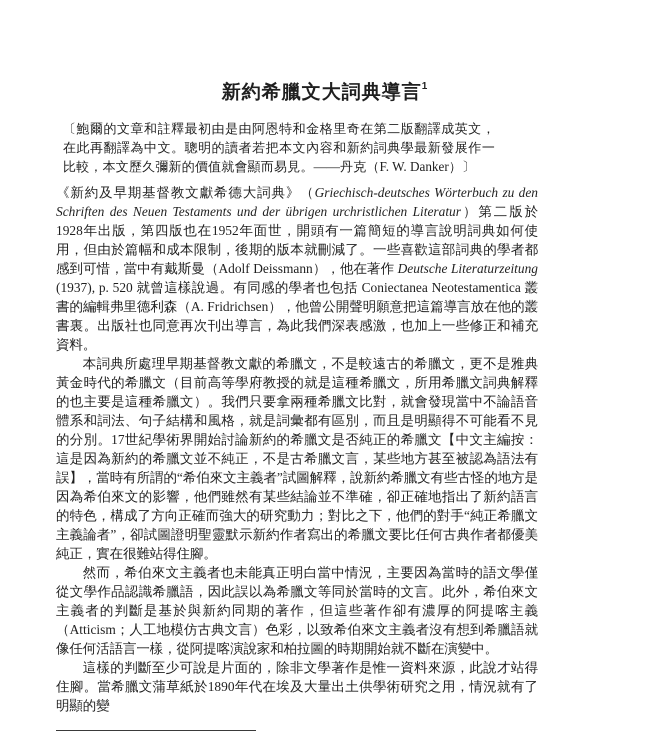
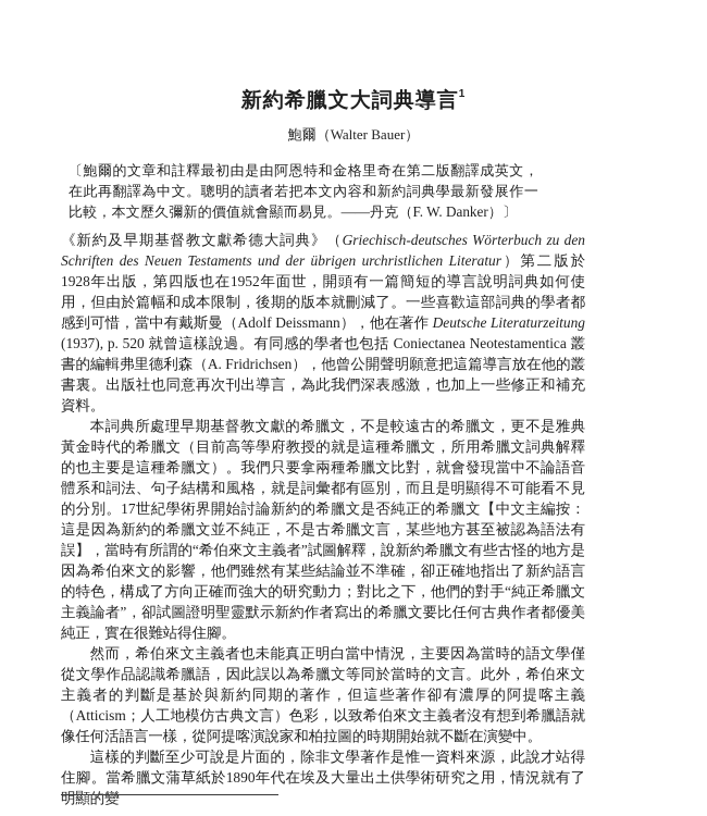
  新約希臘文大詞典導言1
+ 鮑爾（Walter Bauer）
  〔鮑爾的文章和註釋最初由是由阿恩特和金格里奇在第二版翻譯成英文，在此再翻譯為中文。聰明的讀者若把本文內容和新約詞典學最新發展作一比較，本文歷久彌新的價值就會顯而易見。——丹克（F. W. Danker）〕
  《新約及早期基督教文獻希德大詞典》（Griechisch-deutsches Wörterbuch zu den Schriften des Neuen Testaments und der übrigen urchristlichen Literatur）第二版於1928年出版，第四版也在1952年面世，開頭有一篇簡短的導言說明詞典如何使用，但由於篇幅和成本限制，後期的版本就刪減了。一些喜歡這部詞典的學者都感到可惜，當中有戴斯曼（Adolf Deissmann），他在著作 Deutsche Literaturzeitung (1937), p. 520 就曾這樣說過。有同感的學者也包括 Coniectanea Neotestamentica 叢書的編輯弗里德利森（A. Fridrichsen），他曾公開聲明願意把這篇導言放在他的叢書裏。出版社也同意再次刊出導言，為此我們深表感激，也加上一些修正和補充資料。
  本詞典所處理早期基督教文獻的希臘文，不是較遠古的希臘文，更不是雅典黃金時代的希臘文（目前高等學府教授的就是這種希臘文，所用希臘文詞典解釋的也主要是這種希臘文）。我們只要拿兩種希臘文比對，就會發現當中不論語音體系和詞法、句子結構和風格，就是詞彙都有區別，而且是明顯得不可能看不見的分別。17世紀學術界開始討論新約的希臘文是否純正的希臘文【中文主編按：這是因為新約的希臘文並不純正，不是古希臘文言，某些地方甚至被認為語法有誤】，當時有所謂的“希伯來文主義者”試圖解釋，說新約希臘文有些古怪的地方是因為希伯來文的影響，他們雖然有某些結論並不準確，卻正確地指出了新約語言的特色，構成了方向正確而強大的研究動力；對比之下，他們的對手“純正希臘文主義論者”，卻試圖證明聖靈默示新約作者寫出的希臘文要比任何古典作者都優美純正，實在很難站得住腳。
  然而，希伯來文主義者也未能真正明白當中情況，主要因為當時的語文學僅從文學作品認識希臘語，因此誤以為希臘文等同於當時的文言。此外，希伯來文主義者的判斷是基於與新約同期的著作，但這些著作卻有濃厚的阿提喀主義（Atticism；人工地模仿古典文言）色彩，以致希伯來文主義者沒有想到希臘語就像任何活語言一樣，從阿提喀演說家和柏拉圖的時期開始就不斷在演變中。
  這樣的判斷至少可說是片面的，除非文學著作是惟一資料來源，此說才站得住腳。當希臘文蒲草紙於1890年代在埃及大量出土供學術研究之用，情況就有了明顯的變
